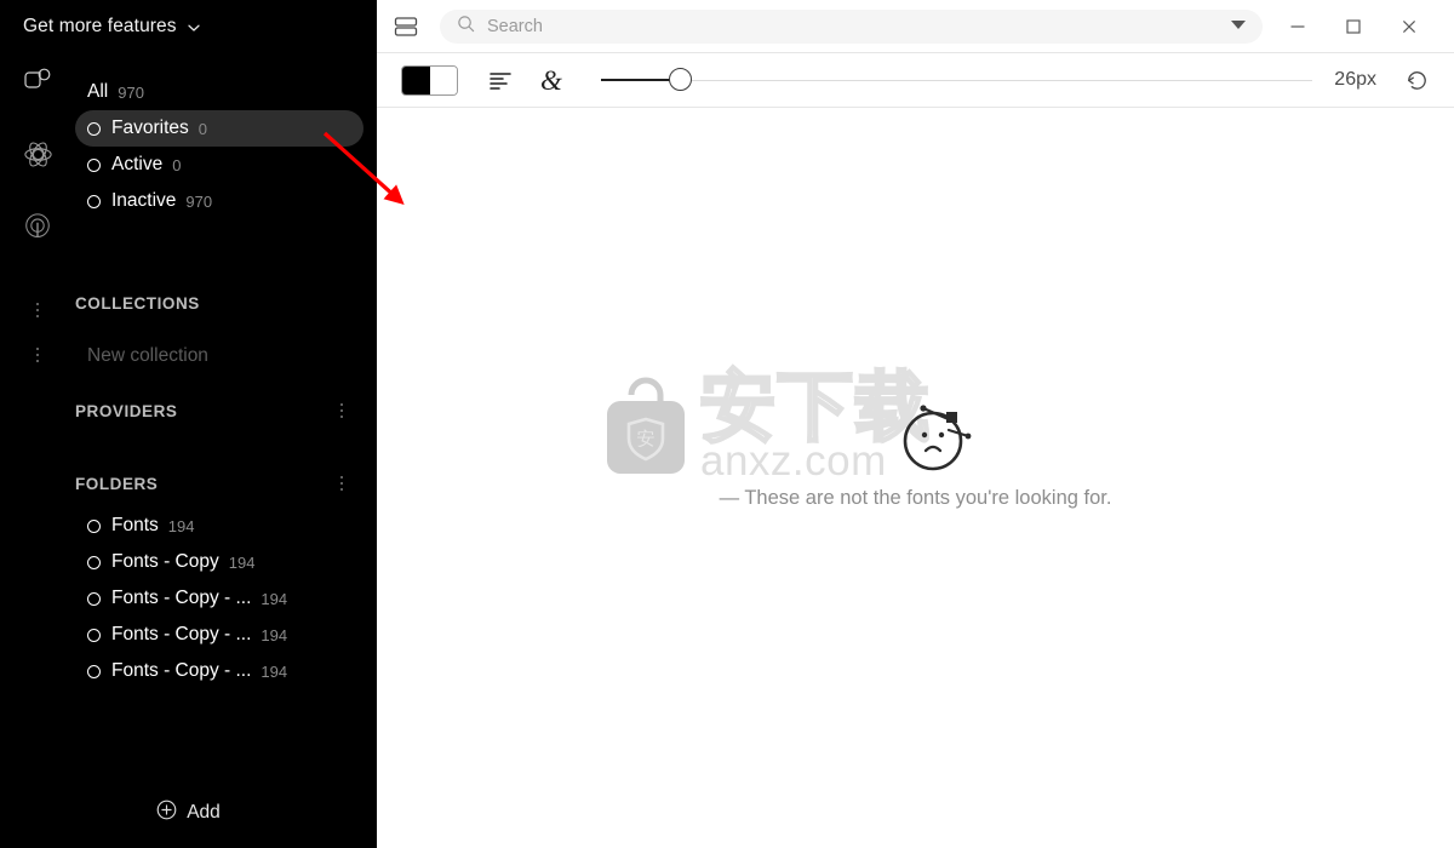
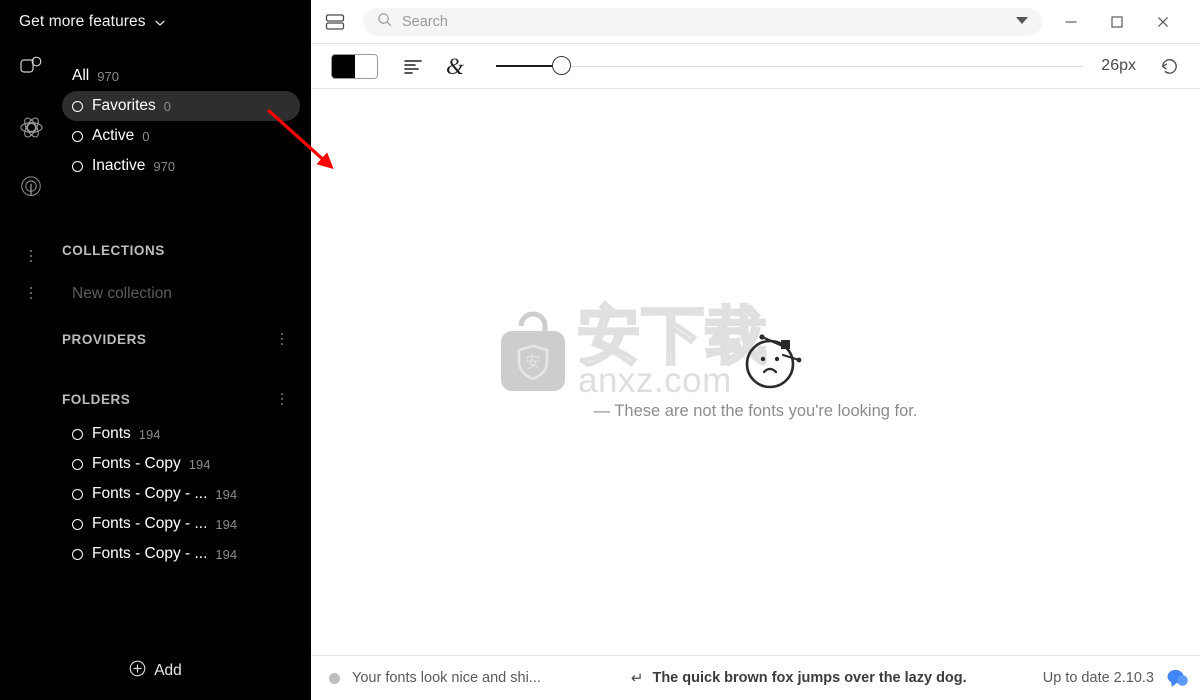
  Get more features
  All
  970
  Favorites
  0
  Active
  0
  Inactive
  970
  COLLECTIONS
  New collection
  PROVIDERS
  FOLDERS
  Fonts
  194
  Fonts - Copy
  194
  Fonts - Copy - ...
  194
  Fonts - Copy - ...
  194
  Fonts - Copy - ...
  194
  Add
  Search
  &
  26px
  安
  安下载
  anxz.com
  — These are not the fonts you're looking for.
+ Your fonts look nice and shi...
+ ↵
+ The quick brown fox jumps over the lazy dog.
+ Up to date 2.10.3
